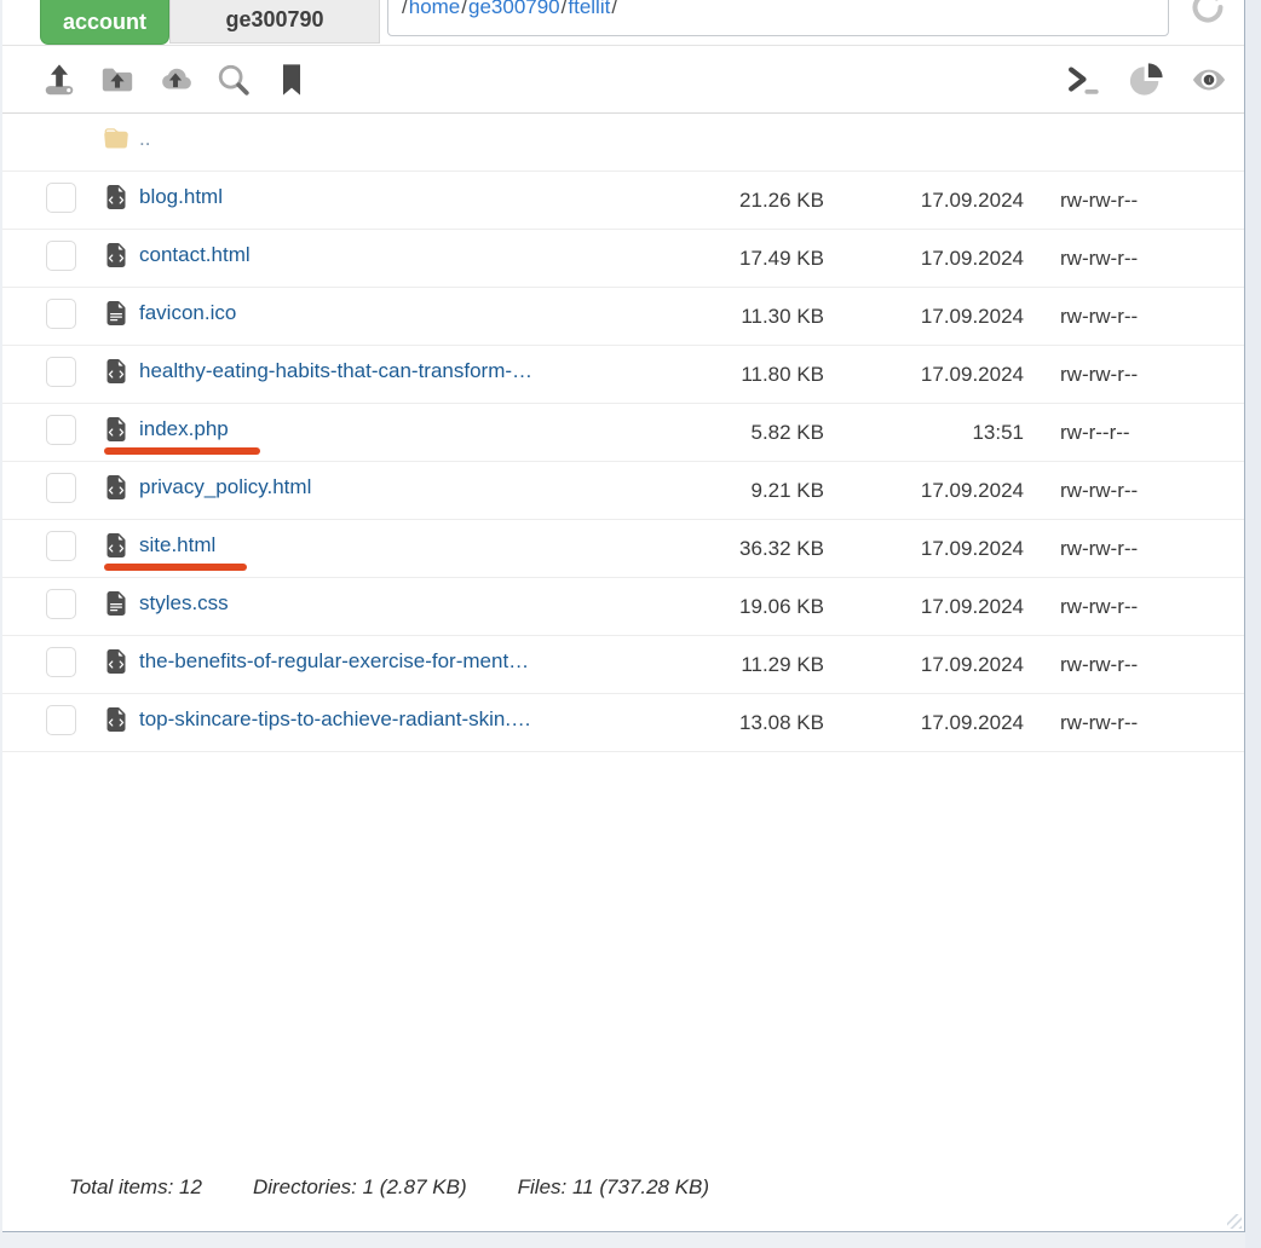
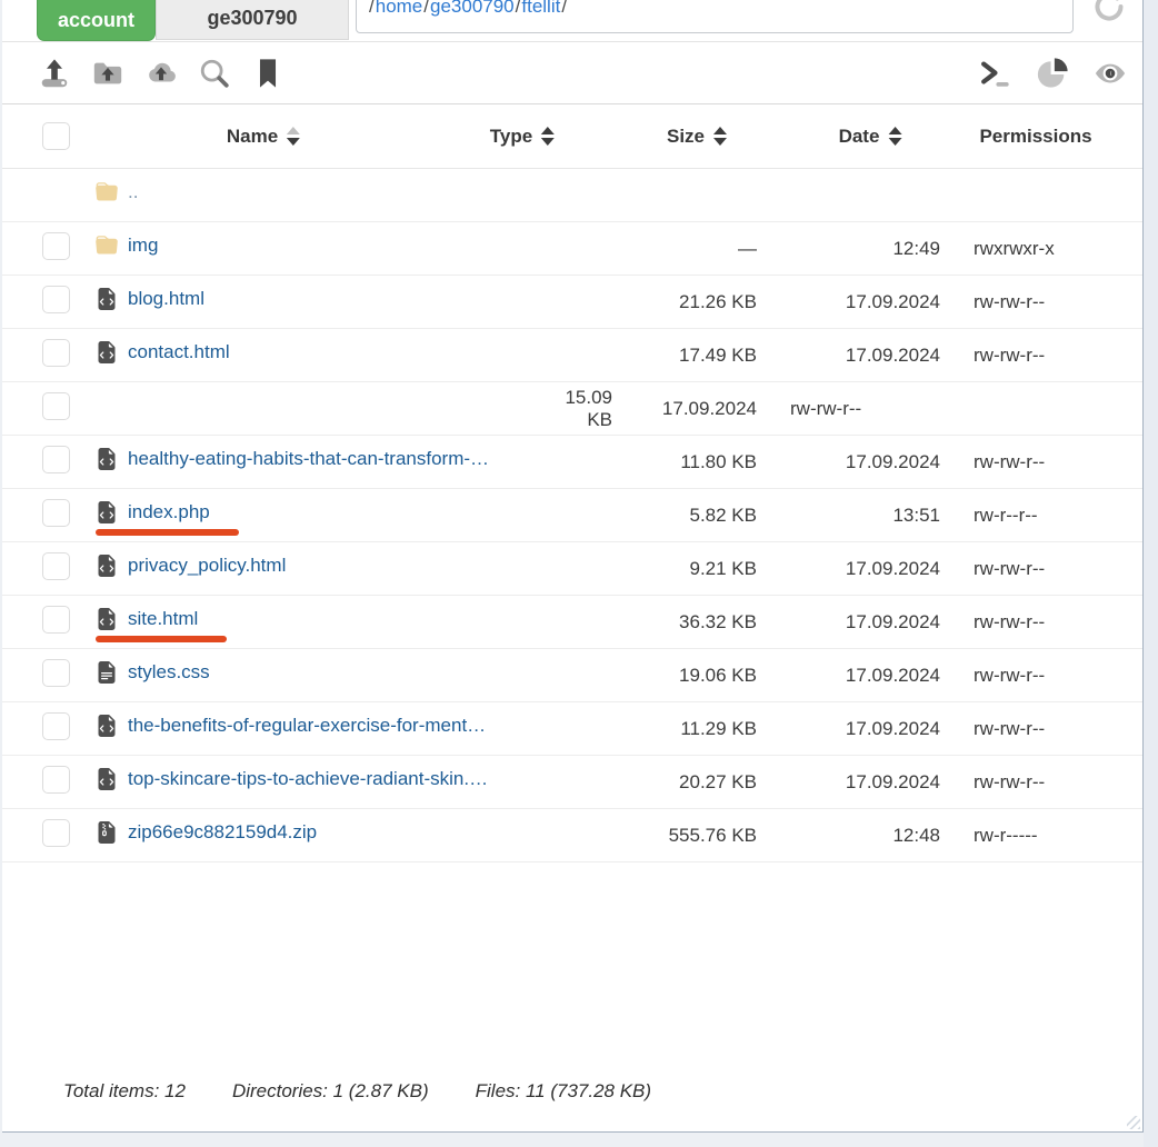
  account
  ge300790
  /
  home
  /
  ge300790
  /
  ftellit
  /
+ Name
+ Type
+ Size
+ Date
+ Permissions
  ..
+ img
+ —
+ 12:49
+ rwxrwxr-x
  blog.html
  21.26 KB
  17.09.2024
  rw-rw-r--
  contact.html
  17.49 KB
  17.09.2024
  rw-rw-r--
- favicon.ico
- 11.30 KB
+ 15.09 KB
  17.09.2024
  rw-rw-r--
  healthy-eating-habits-that-can-transform-…
  11.80 KB
  17.09.2024
  rw-rw-r--
  index.php
  5.82 KB
  13:51
  rw-r--r--
  privacy_policy.html
  9.21 KB
  17.09.2024
  rw-rw-r--
  site.html
  36.32 KB
  17.09.2024
  rw-rw-r--
  styles.css
  19.06 KB
  17.09.2024
  rw-rw-r--
  the-benefits-of-regular-exercise-for-ment…
  11.29 KB
  17.09.2024
  rw-rw-r--
  top-skincare-tips-to-achieve-radiant-skin.…
- 13.08 KB
+ 20.27 KB
  17.09.2024
  rw-rw-r--
+ zip66e9c882159d4.zip
+ 555.76 KB
+ 12:48
+ rw-r-----
  Total items: 12
  Directories: 1 (2.87 KB)
  Files: 11 (737.28 KB)
